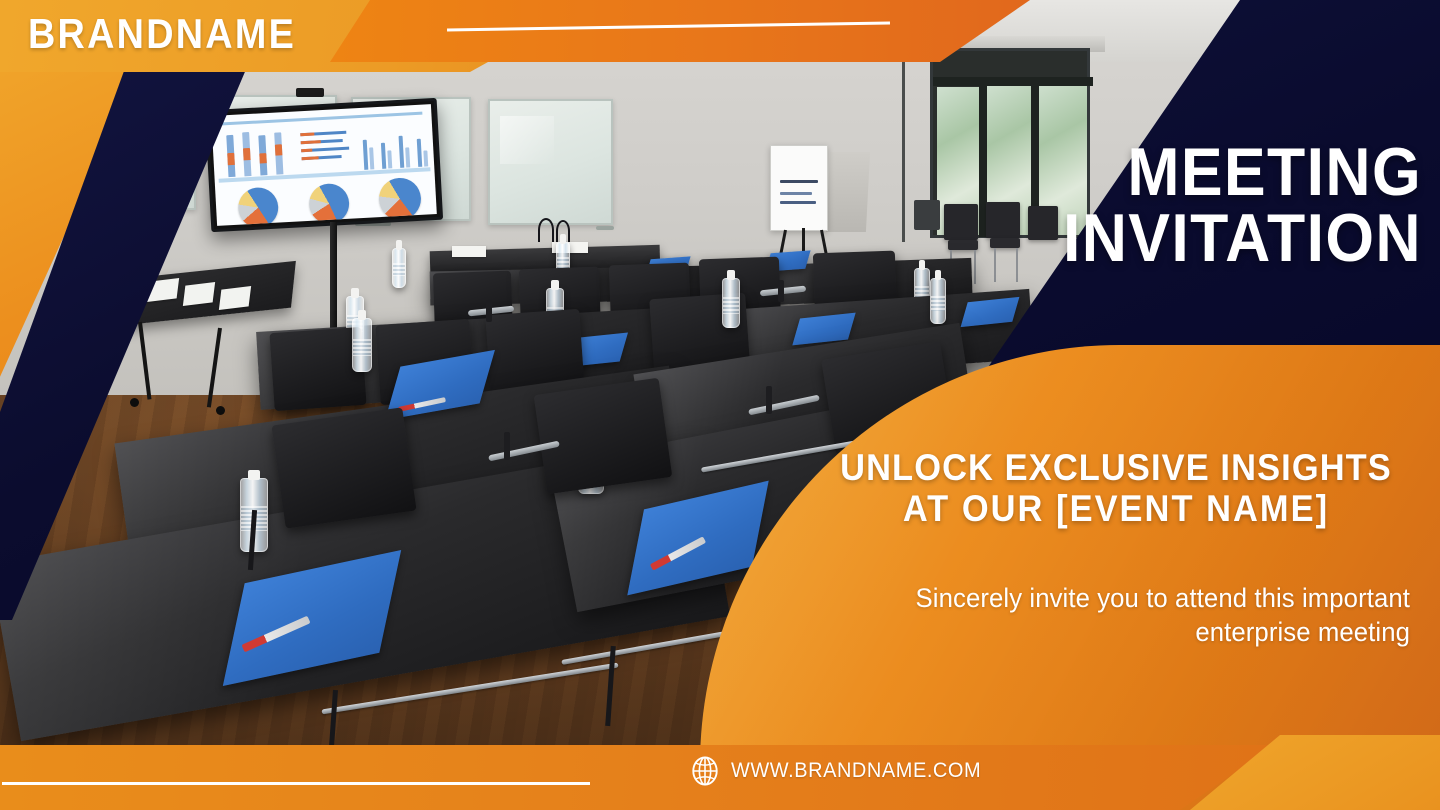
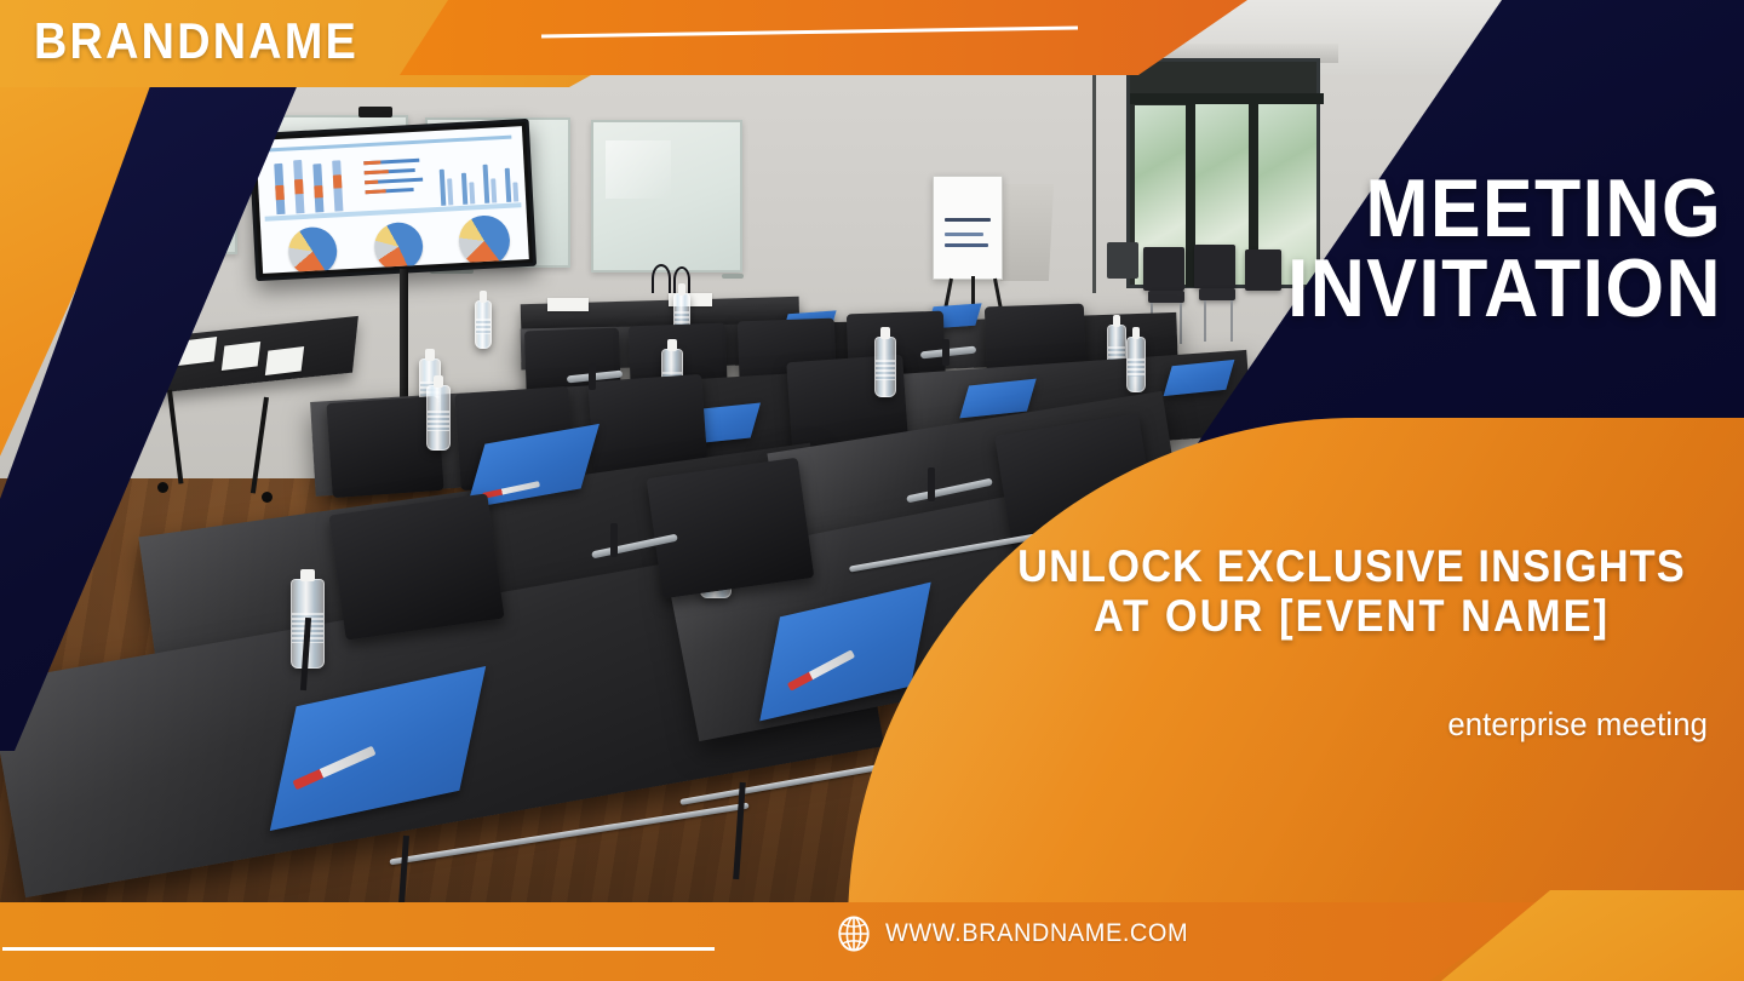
  BRANDNAME
  MEETING
  INVITATION
  UNLOCK EXCLUSIVE INSIGHTS
  AT OUR [EVENT NAME]
- Sincerely invite you to attend this important
  enterprise meeting
  WWW.BRANDNAME.COM
